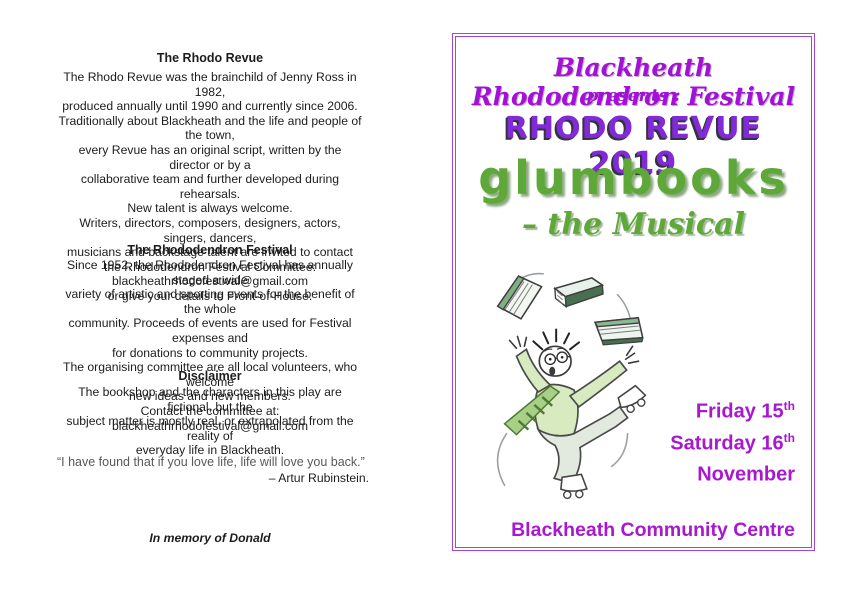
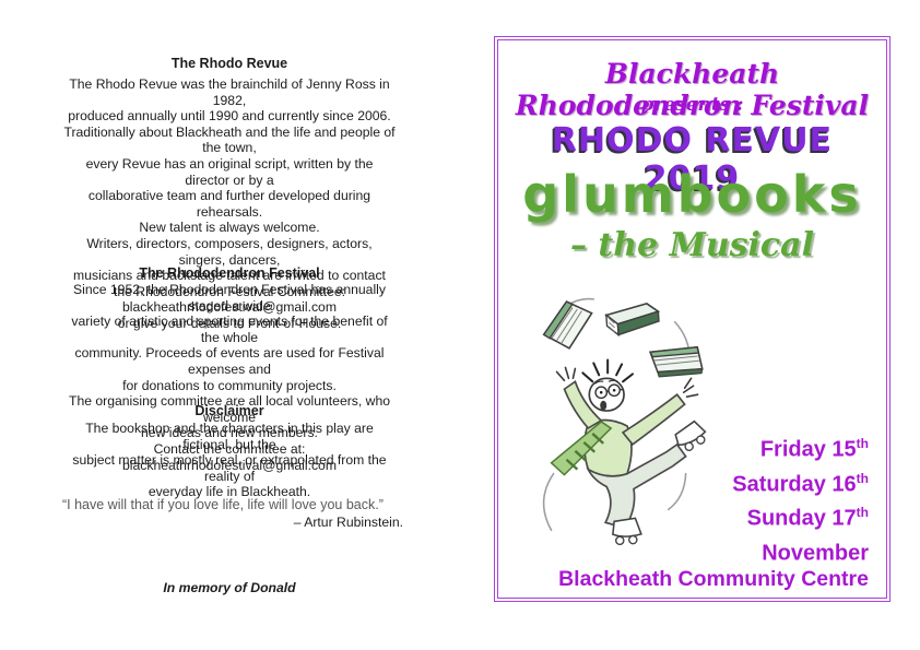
  The Rhodo Revue
  The Rhodo Revue was the brainchild of Jenny Ross in 1982,
  produced annually until 1990 and currently since 2006.
  Traditionally about Blackheath and the life and people of the town,
  every Revue has an original script, written by the director or by a
  collaborative team and further developed during rehearsals.
  New talent is always welcome.
  Writers, directors, composers, designers, actors, singers, dancers,
  musicians and backstage talent are invited to contact
  the Rhododendron Festival Committee:
  blackheathrhodofestival@gmail.com
  or give your details to Front-of-House.
  The Rhododendron Festival
  Since 1952, the Rhododendron Festival has annually staged a wide
  variety of artistic and sporting events for the benefit of the whole
  community. Proceeds of events are used for Festival expenses and
  for donations to community projects.
  The organising committee are all local volunteers, who welcome
  new ideas and new members.
  Contact the committee at: blackheathrhodofestival@gmail.com
  Disclaimer
  The bookshop and the characters in this play are fictional, but the
  subject matter is mostly real, or extrapolated from the reality of
  everyday life in Blackheath.
- “I have found that if you love life, life will love you back.”
+ “I have will that if you love life, life will love you back.”
  – Artur Rubinstein.
  In memory of Donald
  Blackheath Rhododendron Festival
  presents :
  RHODO REVUE 2019
  glumbooks
  – the Musical
  Friday 15th
  Saturday 16th
+ Sunday 17th
  November
  Blackheath Community Centre
